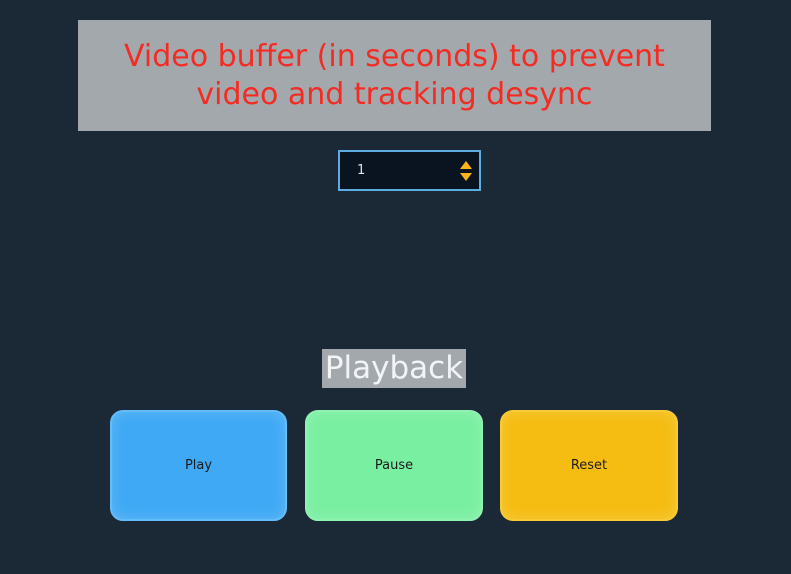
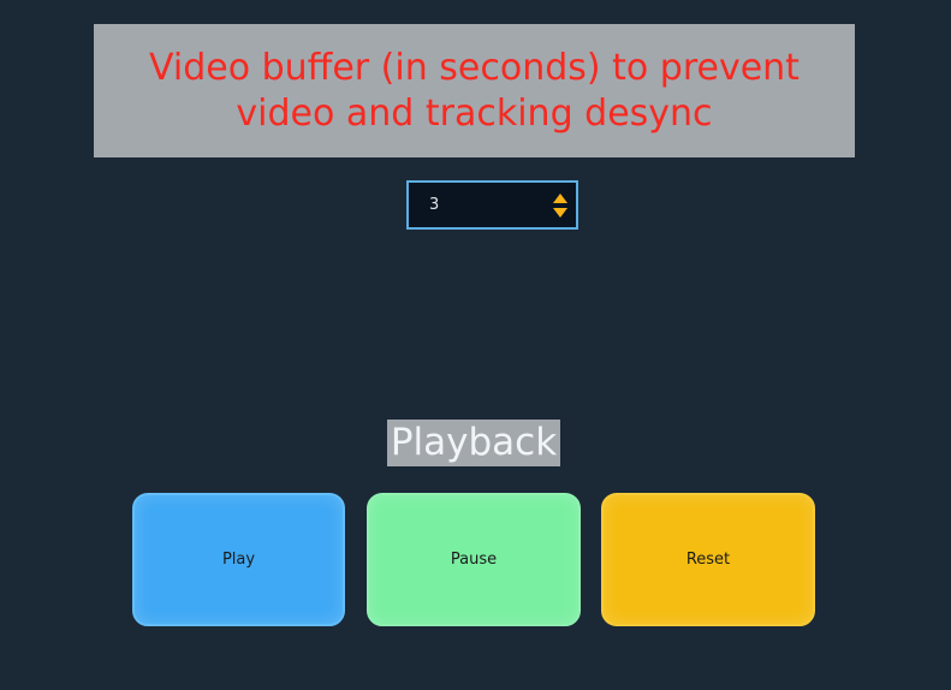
  Video buffer (in seconds) to prevent
  video and tracking desync
- 1
+ 3
  Playback
  Play
  Pause
  Reset
